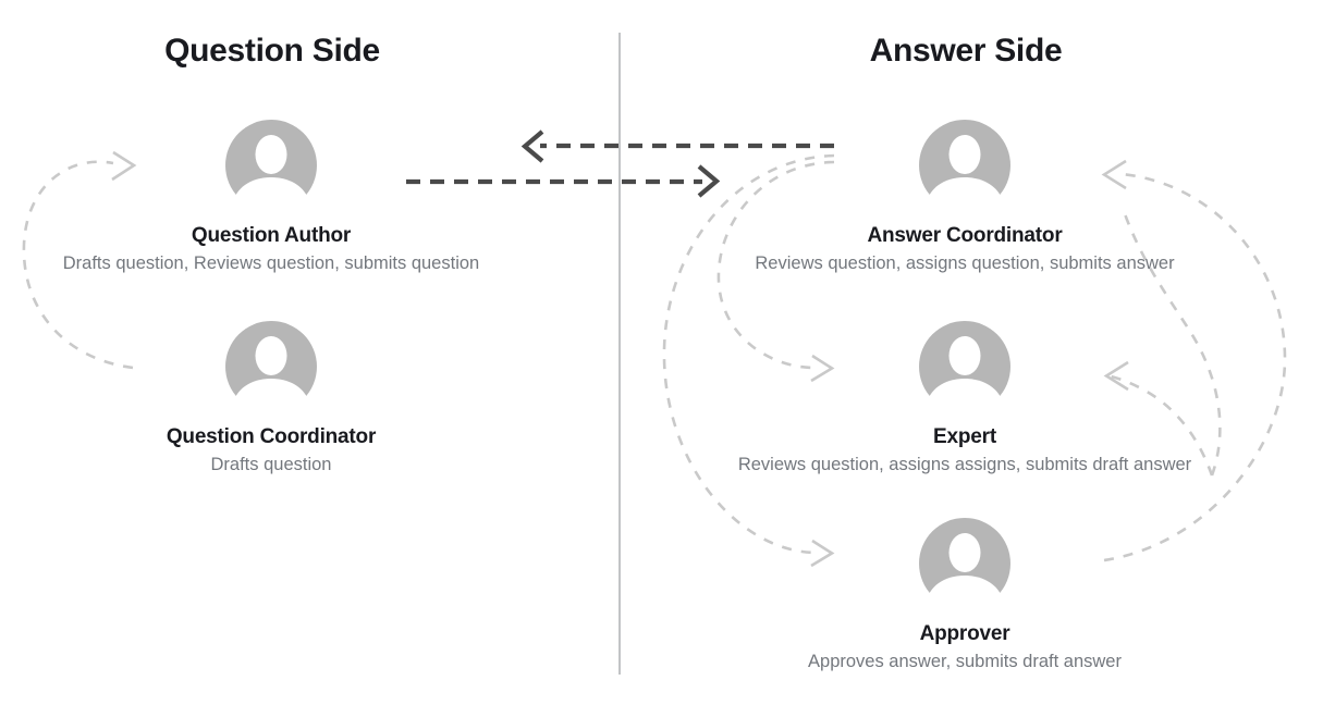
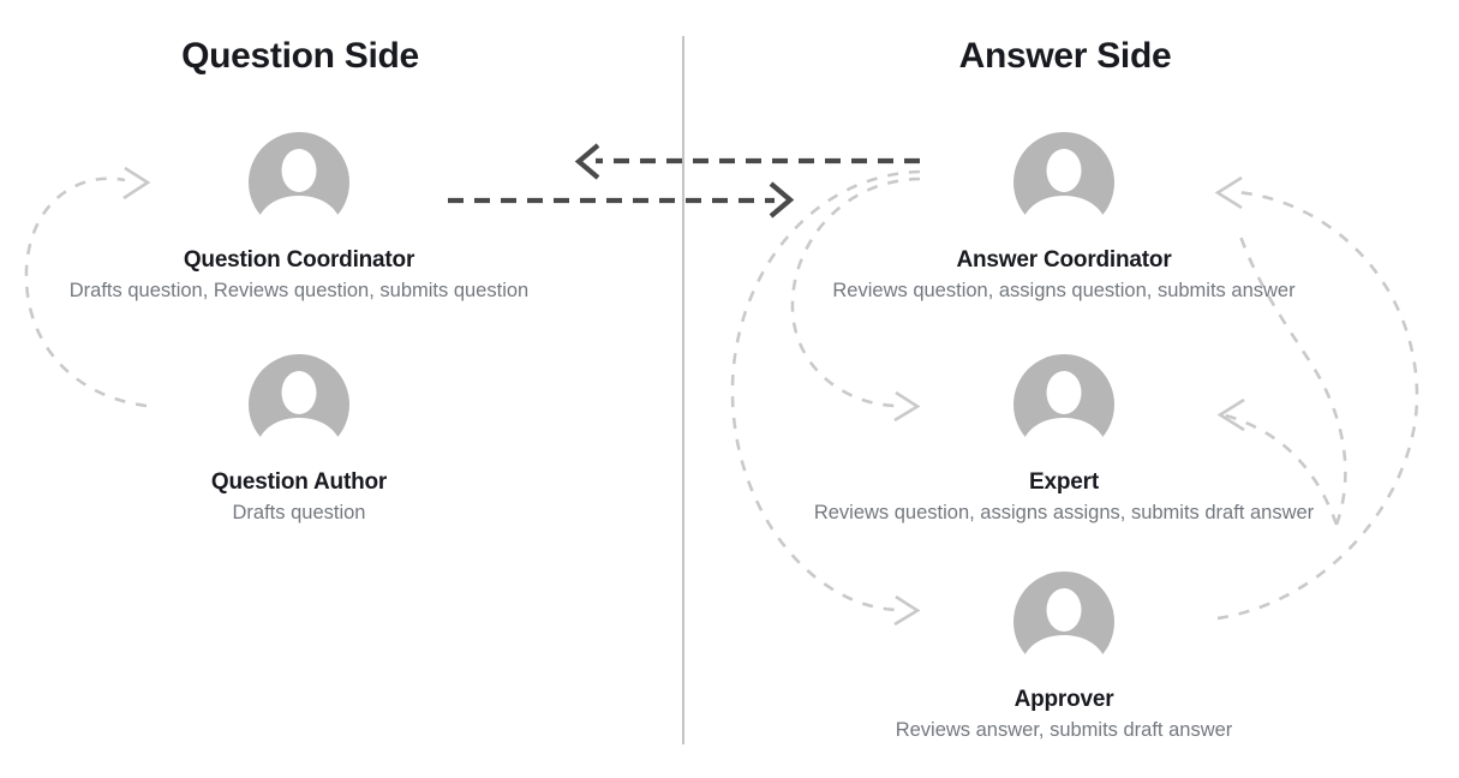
  Question Side
  Answer Side
- Question Author
+ Question Coordinator
  Drafts question, Reviews question, submits question
- Question Coordinator
+ Question Author
  Drafts question
  Answer Coordinator
  Reviews question, assigns question, submits answer
  Expert
  Reviews question, assigns assigns, submits draft answer
  Approver
- Approves answer, submits draft answer
+ Reviews answer, submits draft answer
